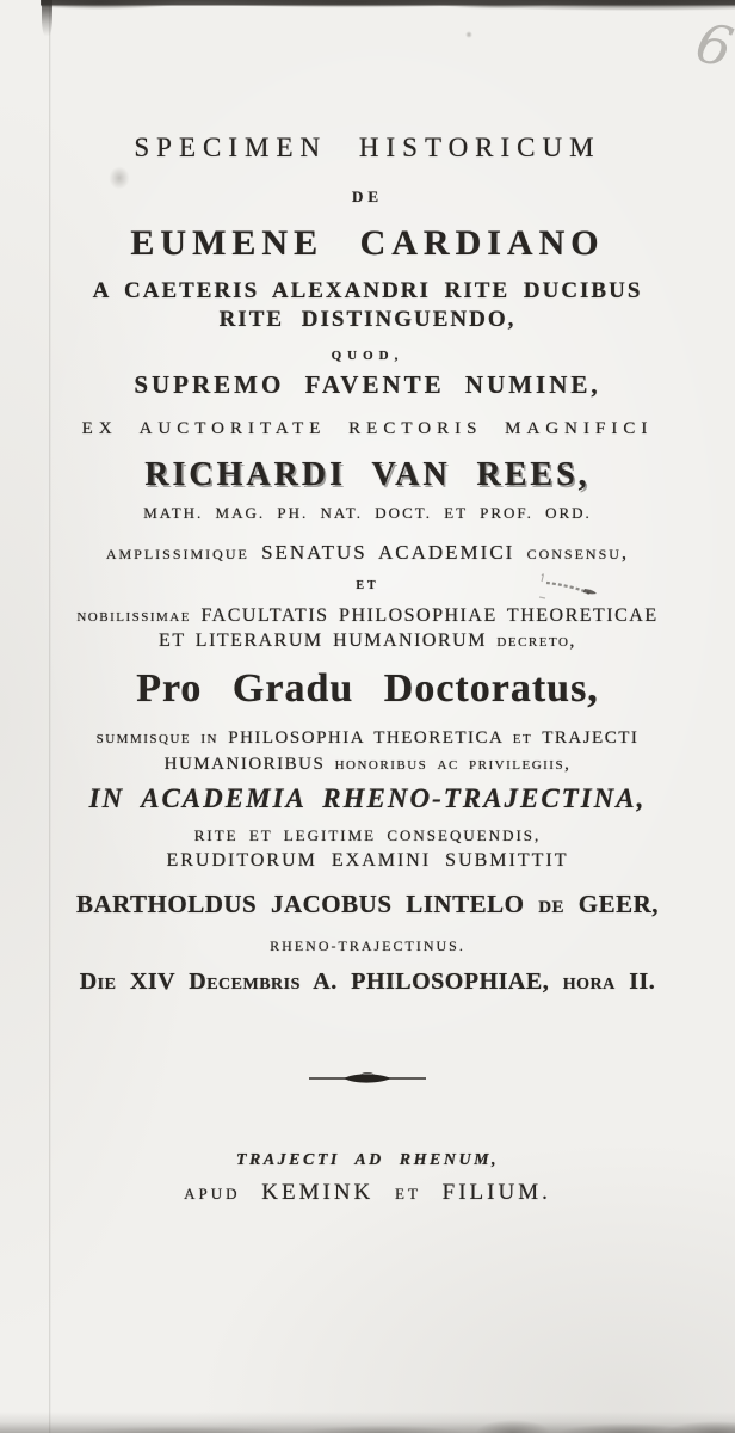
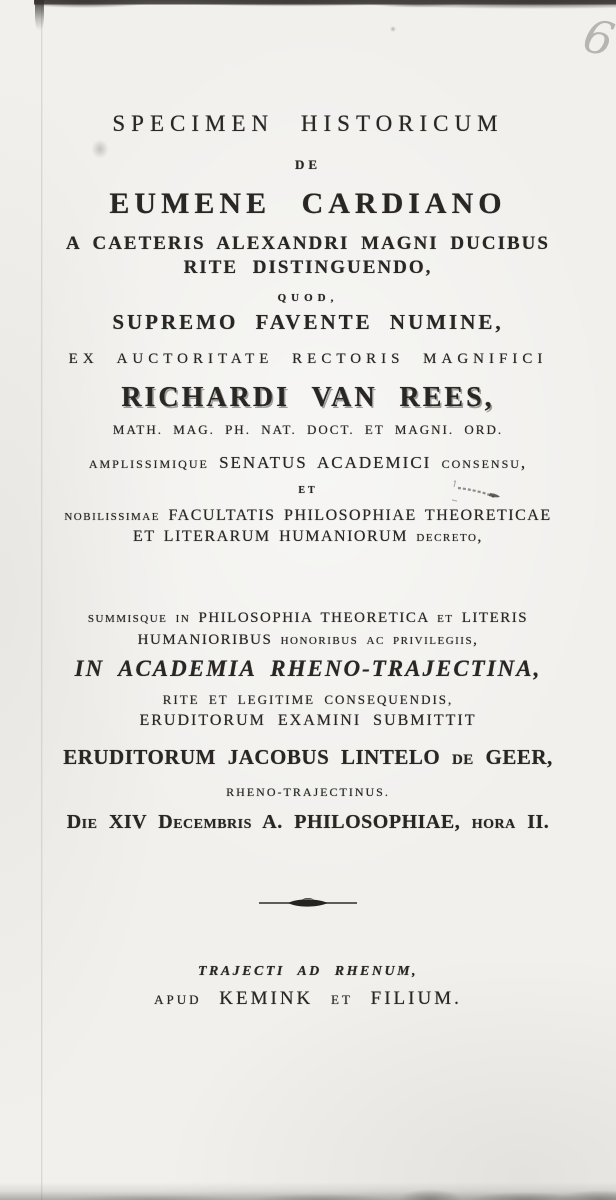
  SPECIMEN HISTORICUM
  DE
  EUMENE CARDIANO
- A CAETERIS ALEXANDRI RITE DUCIBUS
+ A CAETERIS ALEXANDRI MAGNI DUCIBUS
  RITE DISTINGUENDO,
  QUOD,
  SUPREMO FAVENTE NUMINE,
  EX AUCTORITATE RECTORIS MAGNIFICI
  RICHARDI VAN REES,
- MATH. MAG. PH. NAT. DOCT. ET PROF. ORD.
+ MATH. MAG. PH. NAT. DOCT. ET MAGNI. ORD.
  amplissimique SENATUS ACADEMICI consensu,
  ET
  nobilissimae FACULTATIS PHILOSOPHIAE THEORETICAE
  ET LITERARUM HUMANIORUM decreto,
- Pro Gradu Doctoratus,
- summisque in PHILOSOPHIA THEORETICA et TRAJECTI
+ summisque in PHILOSOPHIA THEORETICA et LITERIS
  HUMANIORIBUS honoribus ac privilegiis,
  IN ACADEMIA RHENO-TRAJECTINA,
  RITE ET LEGITIME CONSEQUENDIS,
  ERUDITORUM EXAMINI SUBMITTIT
- BARTHOLDUS JACOBUS LINTELO de GEER,
+ ERUDITORUM JACOBUS LINTELO de GEER,
  RHENO-TRAJECTINUS.
  Die XIV Decembris A. PHILOSOPHIAE, hora II.
  TRAJECTI AD RHENUM,
  apud KEMINK et FILIUM.
